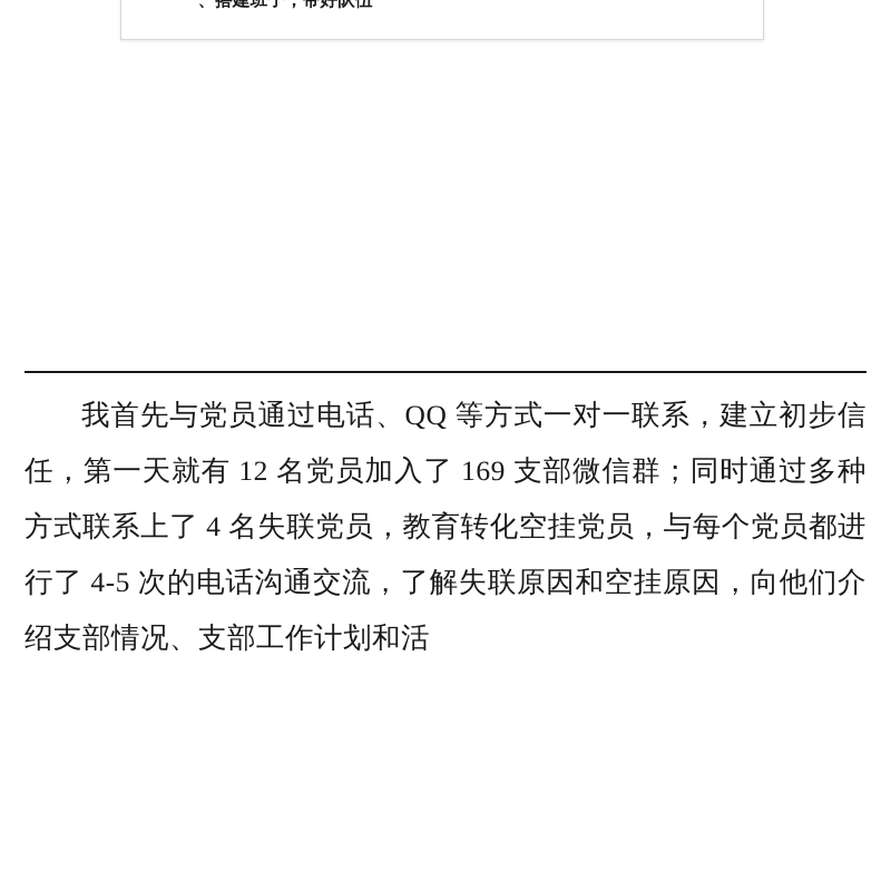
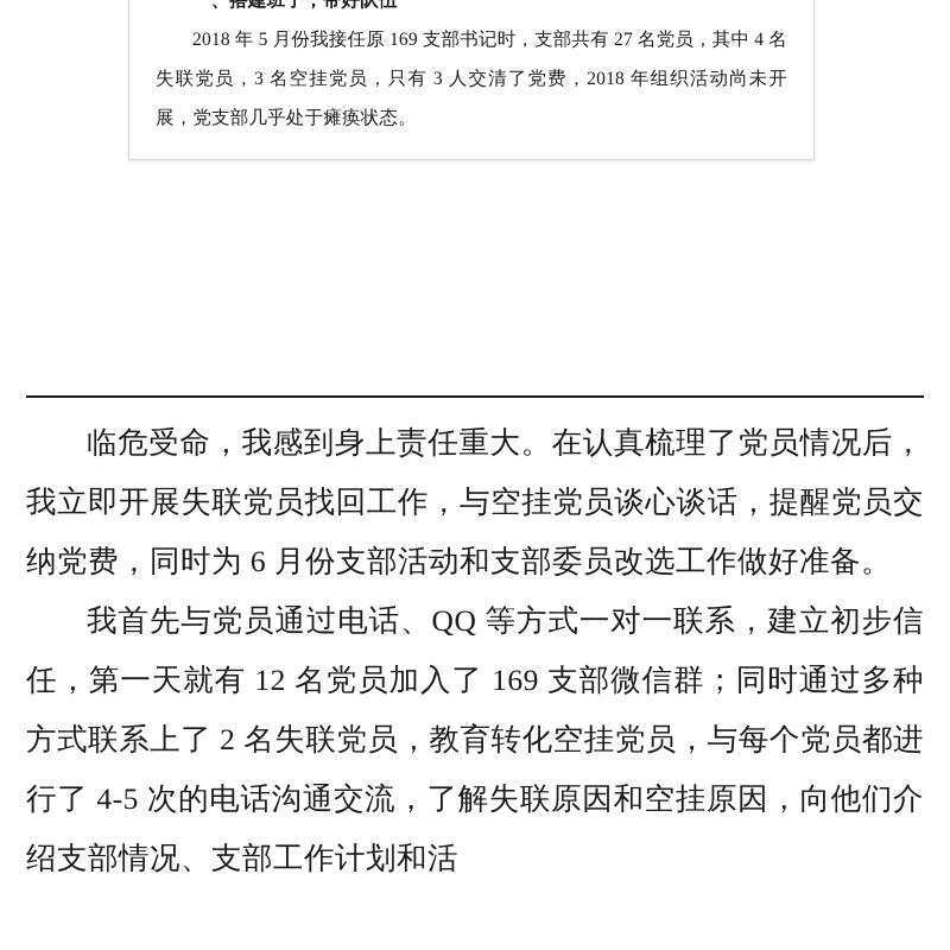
  一、搭建班子，带好队伍
+ 2018 年 5 月份我接任原 169 支部书记时，支部共有 27 名党员，其中 4 名失联党员，3 名空挂党员，只有 3 人交清了党费，2018 年组织活动尚未开展，党支部几乎处于瘫痪状态。
+ 临危受命，我感到身上责任重大。在认真梳理了党员情况后，我立即开展失联党员找回工作，与空挂党员谈心谈话，提醒党员交纳党费，同时为 6 月份支部活动和支部委员改选工作做好准备。
- 我首先与党员通过电话、QQ 等方式一对一联系，建立初步信任，第一天就有 12 名党员加入了 169 支部微信群；同时通过多种方式联系上了 4 名失联党员，教育转化空挂党员，与每个党员都进行了 4-5 次的电话沟通交流，了解失联原因和空挂原因，向他们介绍支部情况、支部工作计划和活
+ 我首先与党员通过电话、QQ 等方式一对一联系，建立初步信任，第一天就有 12 名党员加入了 169 支部微信群；同时通过多种方式联系上了 2 名失联党员，教育转化空挂党员，与每个党员都进行了 4-5 次的电话沟通交流，了解失联原因和空挂原因，向他们介绍支部情况、支部工作计划和活
